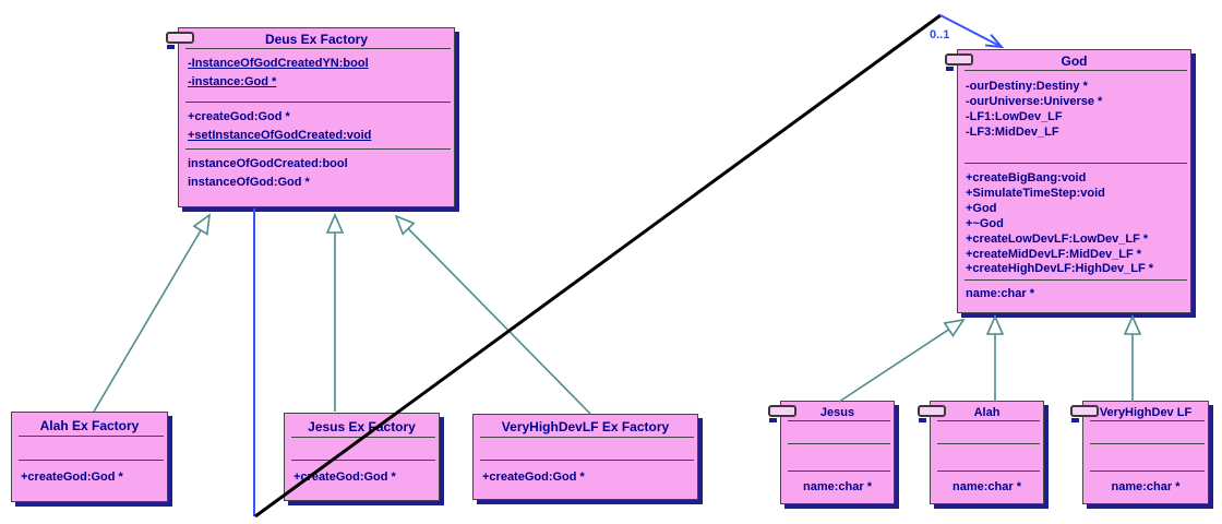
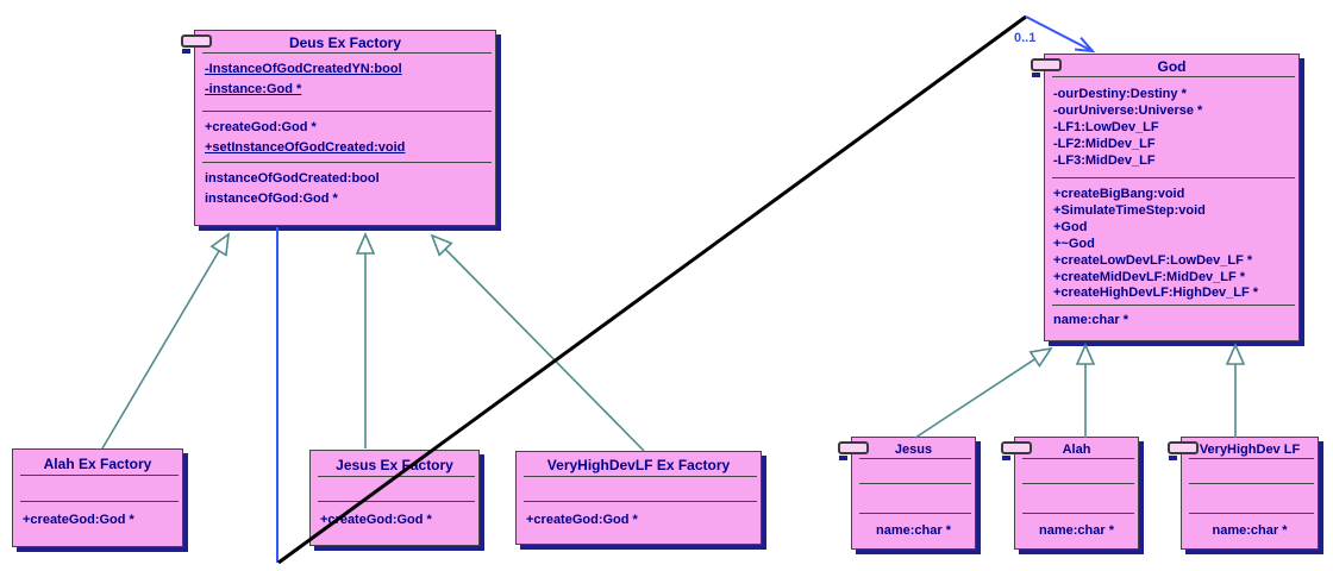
  Deus Ex Factory
  -InstanceOfGodCreatedYN:bool
  -instance:God *
  +createGod:God *
  +setInstanceOfGodCreated:void
  instanceOfGodCreated:bool
  instanceOfGod:God *
  God
  -ourDestiny:Destiny *
  -ourUniverse:Universe *
  -LF1:LowDev_LF
+ -LF2:MidDev_LF
  -LF3:MidDev_LF
  +createBigBang:void
  +SimulateTimeStep:void
  +God
  +~God
  +createLowDevLF:LowDev_LF *
  +createMidDevLF:MidDev_LF *
  +createHighDevLF:HighDev_LF *
  name:char *
  Alah Ex Factory
  +createGod:God *
  Jesus Ex Fctory
  +ceateGod:God *
  VeryHighDevLF Ex Factory
  +createGod:God *
  Jesus
  name:char *
  Alah
  name:char *
  VeryHighDev LF
  name:char *
  0..1
